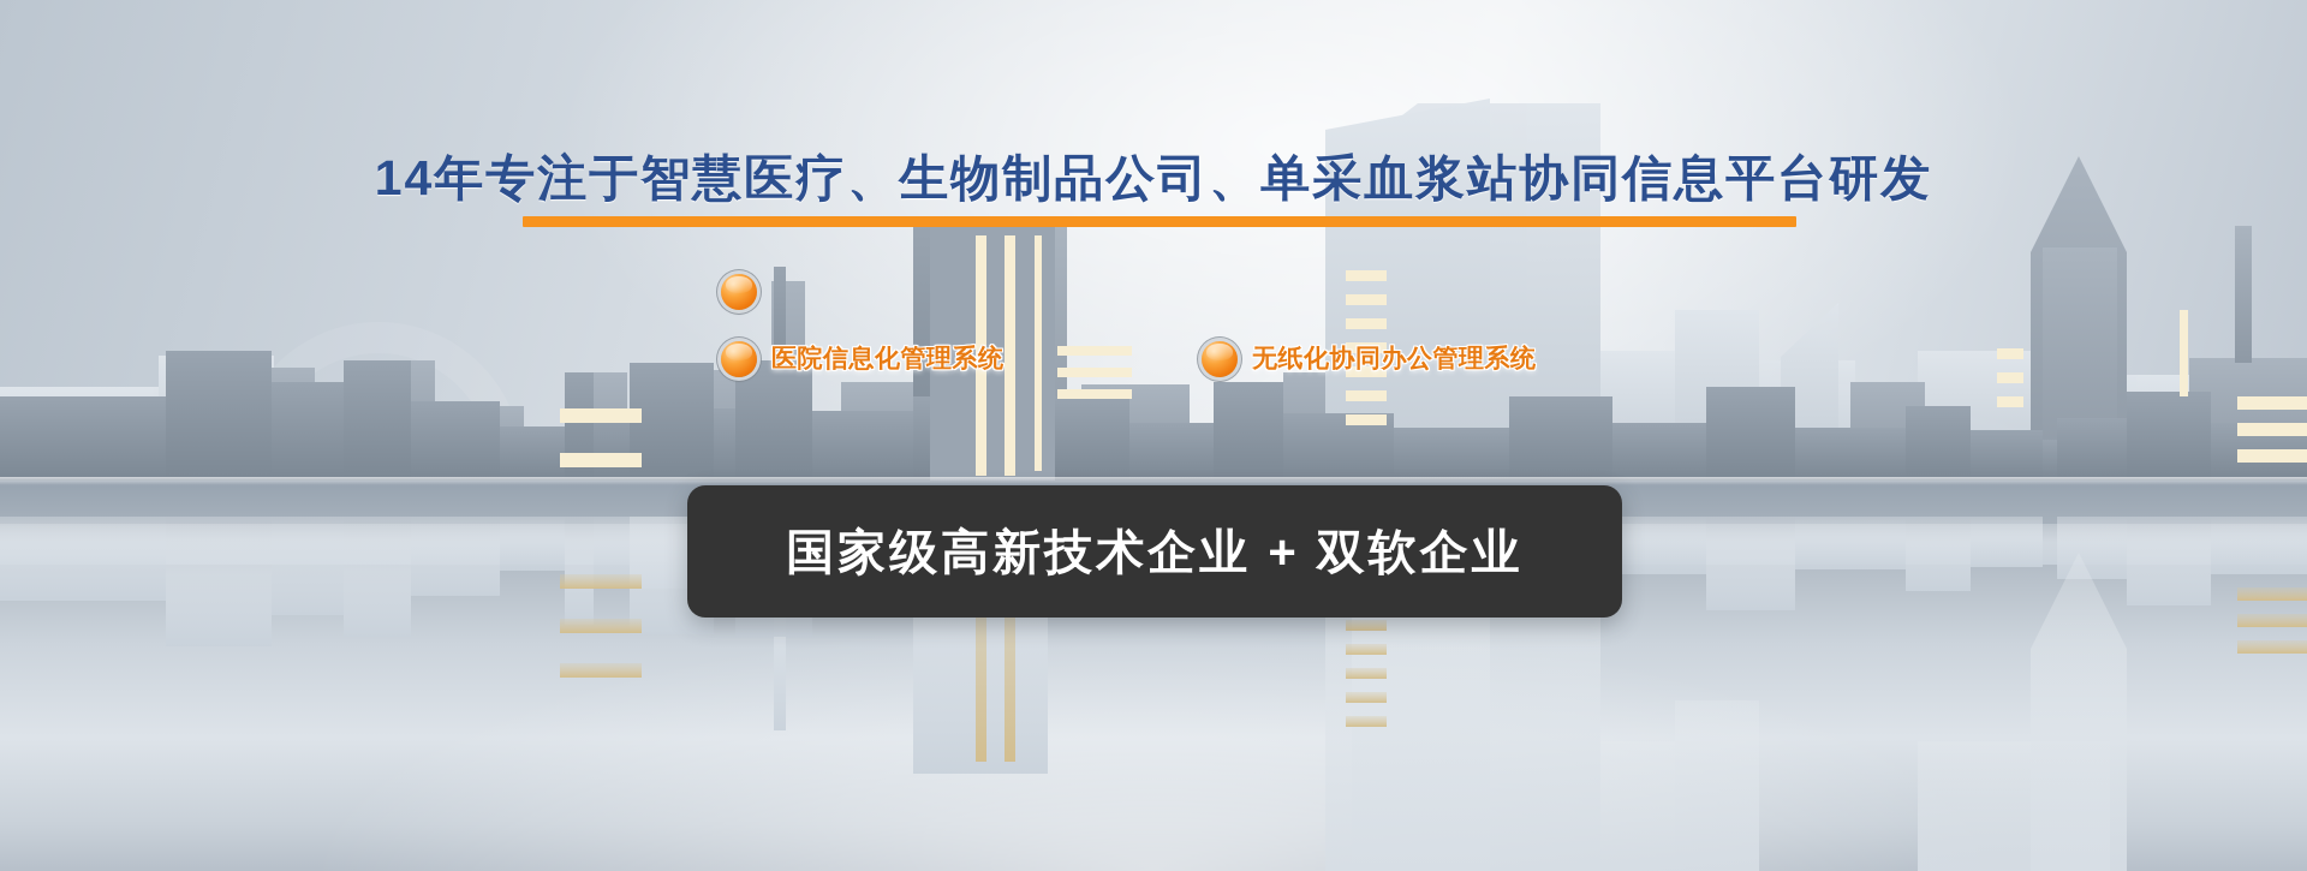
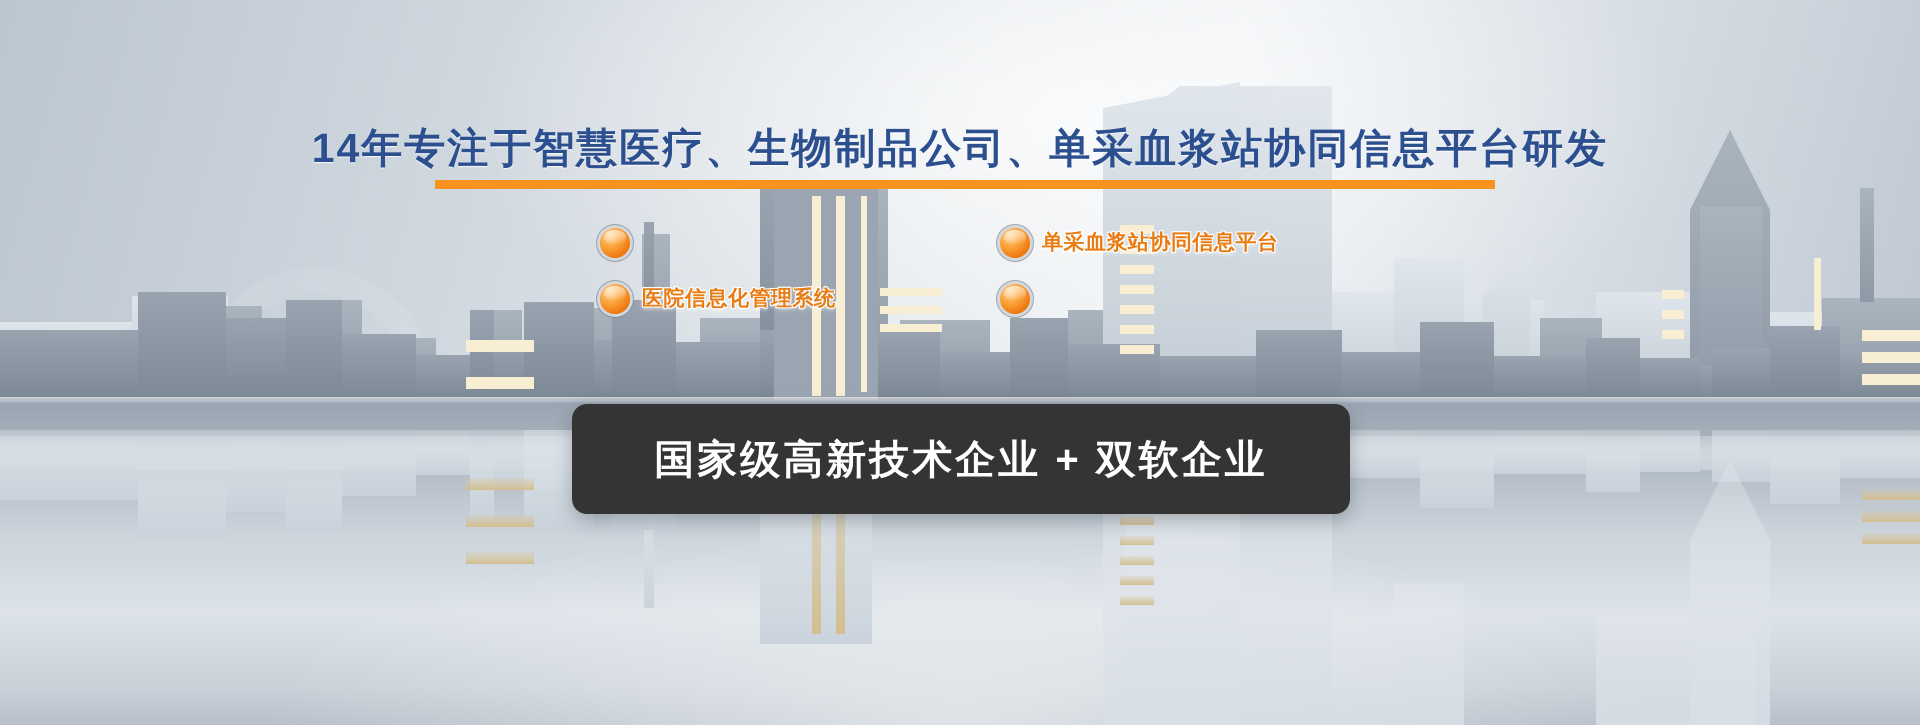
  14年专注于智慧医疗、生物制品公司、单采血浆站协同信息平台研发
+ 单采血浆站协同信息平台
  医院信息化管理系统
- 无纸化协同办公管理系统
  国家级高新技术企业 + 双软企业
